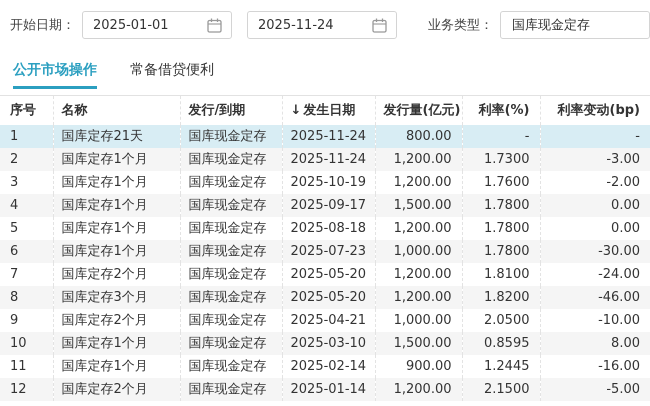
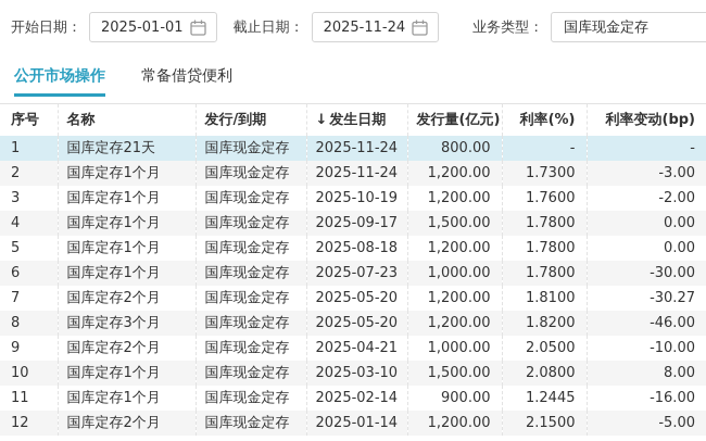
  开始日期：
  2025-01-01
+ 截止日期：
  2025-11-24
  业务类型：
  国库现金定存
  公开市场操作 常备借贷便利
  序号	名称	发行/到期	↓ 发生日期	发行量(亿元)	利率(%)	利率变动(bp)
  1	国库定存21天	国库现金定存	2025-11-24	800.00	-	-
  2	国库定存1个月	国库现金定存	2025-11-24	1,200.00	1.7300	-3.00
  3	国库定存1个月	国库现金定存	2025-10-19	1,200.00	1.7600	-2.00
  4	国库定存1个月	国库现金定存	2025-09-17	1,500.00	1.7800	0.00
  5	国库定存1个月	国库现金定存	2025-08-18	1,200.00	1.7800	0.00
  6	国库定存1个月	国库现金定存	2025-07-23	1,000.00	1.7800	-30.00
- 7	国库定存2个月	国库现金定存	2025-05-20	1,200.00	1.8100	-24.00
+ 7	国库定存2个月	国库现金定存	2025-05-20	1,200.00	1.8100	-30.27
  8	国库定存3个月	国库现金定存	2025-05-20	1,200.00	1.8200	-46.00
  9	国库定存2个月	国库现金定存	2025-04-21	1,000.00	2.0500	-10.00
- 10	国库定存1个月	国库现金定存	2025-03-10	1,500.00	0.8595	8.00
+ 10	国库定存1个月	国库现金定存	2025-03-10	1,500.00	2.0800	8.00
  11	国库定存1个月	国库现金定存	2025-02-14	900.00	1.2445	-16.00
  12	国库定存2个月	国库现金定存	2025-01-14	1,200.00	2.1500	-5.00
